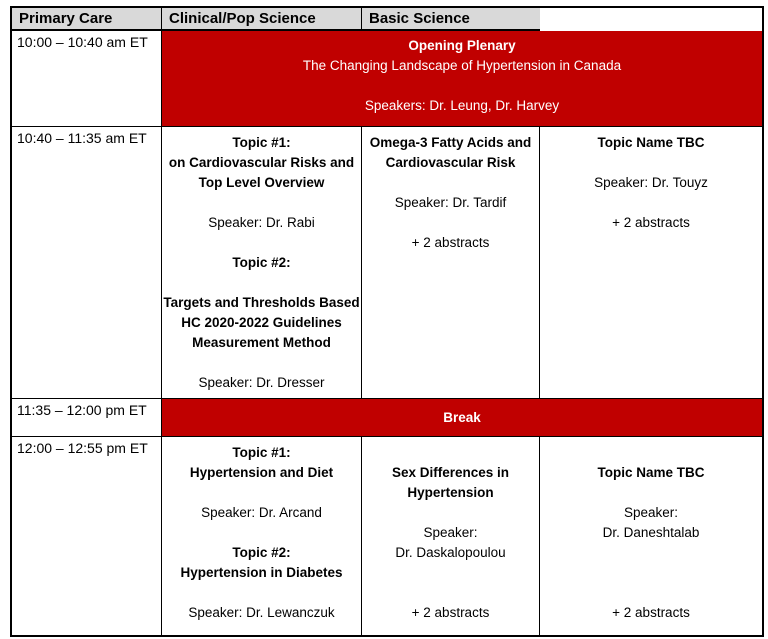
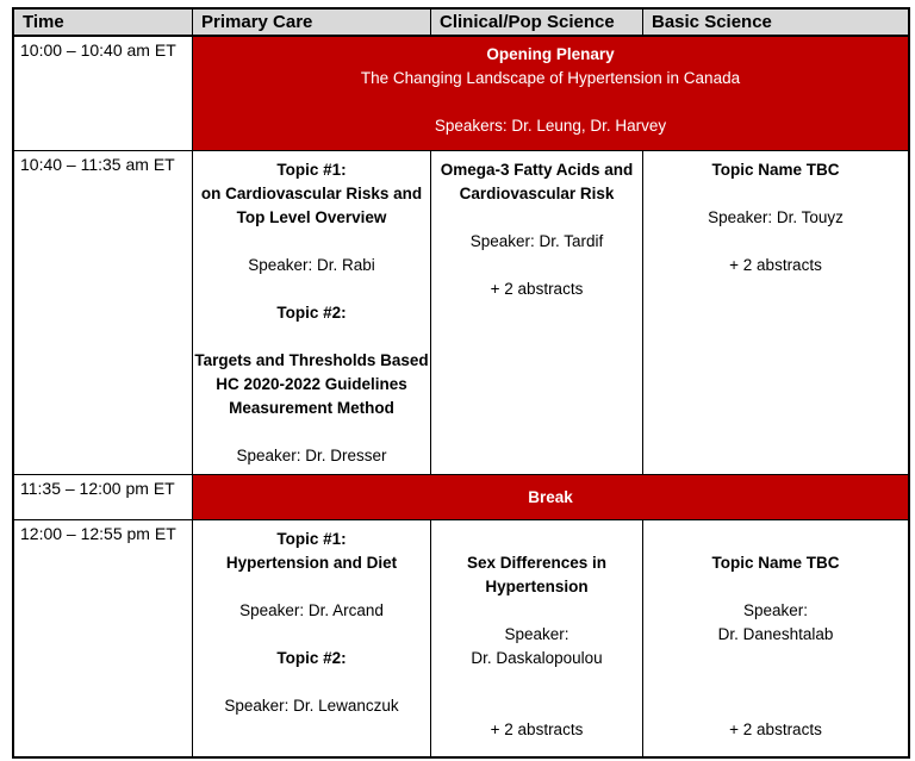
+ Time
  Primary Care
  Clinical/Pop Science
  Basic Science
  10:00 – 10:40 am ET
  Opening Plenary
  The Changing Landscape of Hypertension in Canada
  Speakers: Dr. Leung, Dr. Harvey
  10:40 – 11:35 am ET
  Topic #1:
  on Cardiovascular Risks and
  Top Level Overview
  Speaker: Dr. Rabi
  Topic #2:
  Targets and Thresholds Based
  HC 2020-2022 Guidelines
  Measurement Method
  Speaker: Dr. Dresser
  Omega-3 Fatty Acids and
  Cardiovascular Risk
  Speaker: Dr. Tardif
  + 2 abstracts
  Topic Name TBC
  Speaker: Dr. Touyz
  + 2 abstracts
  11:35 – 12:00 pm ET
  Break
  12:00 – 12:55 pm ET
  Topic #1:
  Hypertension and Diet
  Speaker: Dr. Arcand
  Topic #2:
- Hypertension in Diabetes
  Speaker: Dr. Lewanczuk
  Sex Differences in
  Hypertension
  Speaker:
  Dr. Daskalopoulou
  + 2 abstracts
  Topic Name TBC
  Speaker:
  Dr. Daneshtalab
  + 2 abstracts
